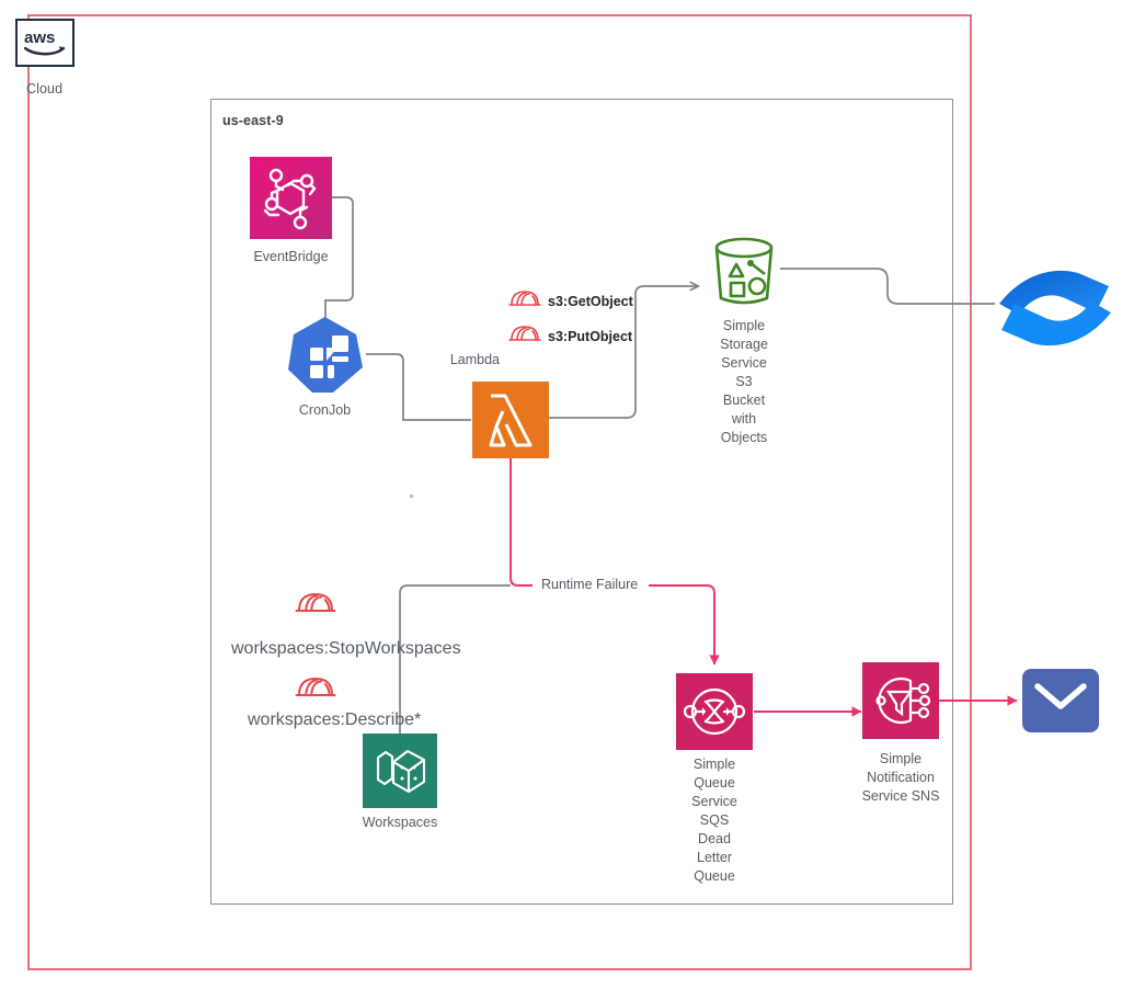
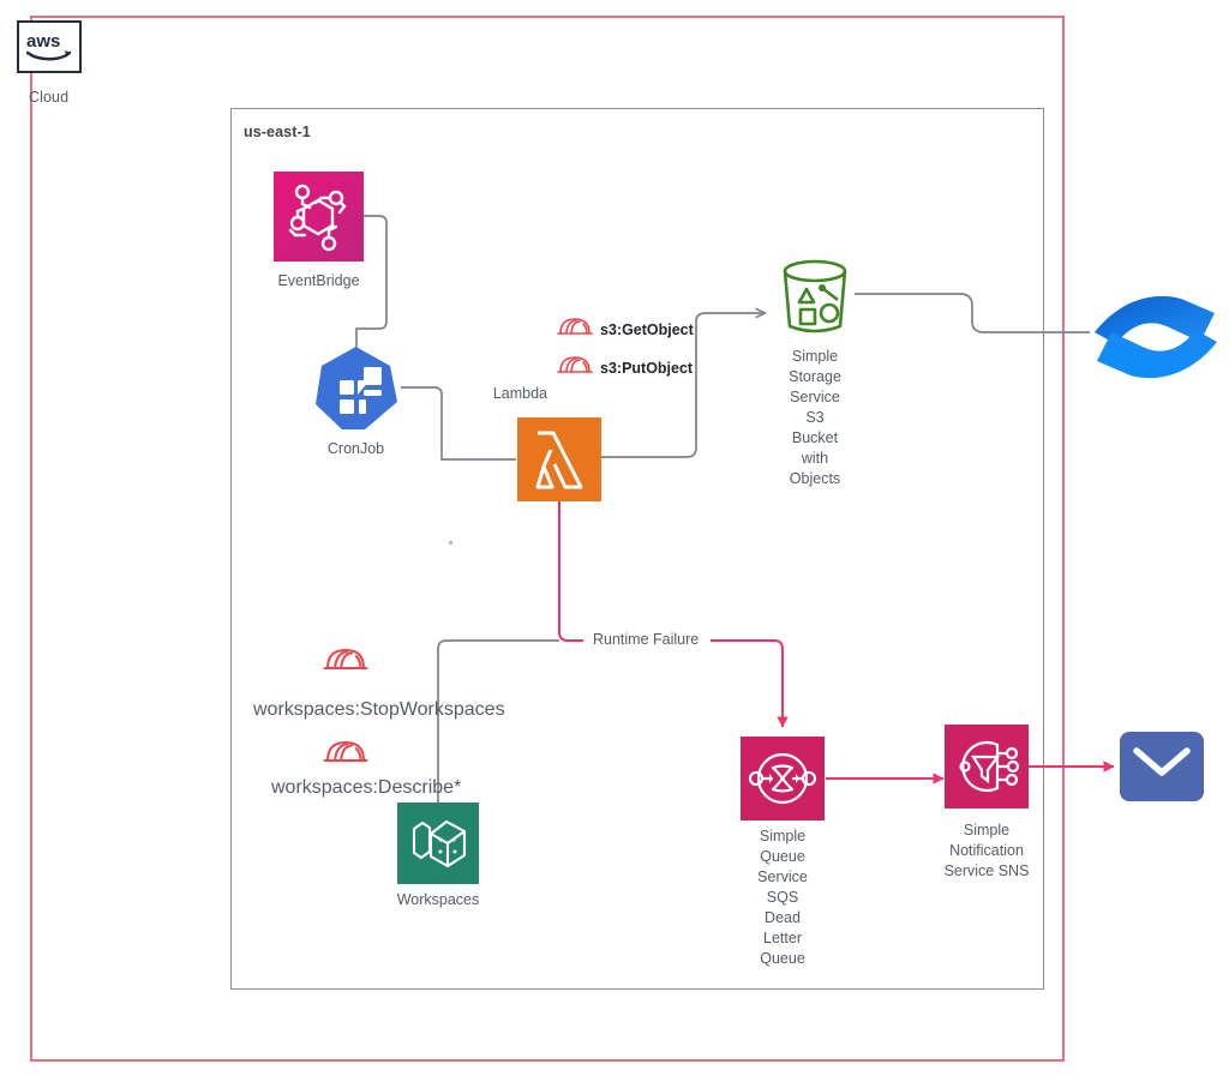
  aws
  Cloud
- us-east-9
+ us-east-1
  EventBridge
  CronJob
  Lambda
  Simple
  Storage
  Service
  S3
  Bucket
  with
  Objects
  Workspaces
  Simple
  Queue
  Service
  SQS
  Dead
  Letter
  Queue
  Simple
  Notification
  Service SNS
  s3:GetObject
  s3:PutObject
  workspaces:StopWorkspaces
  workspaces:Describe*
  Runtime Failure
